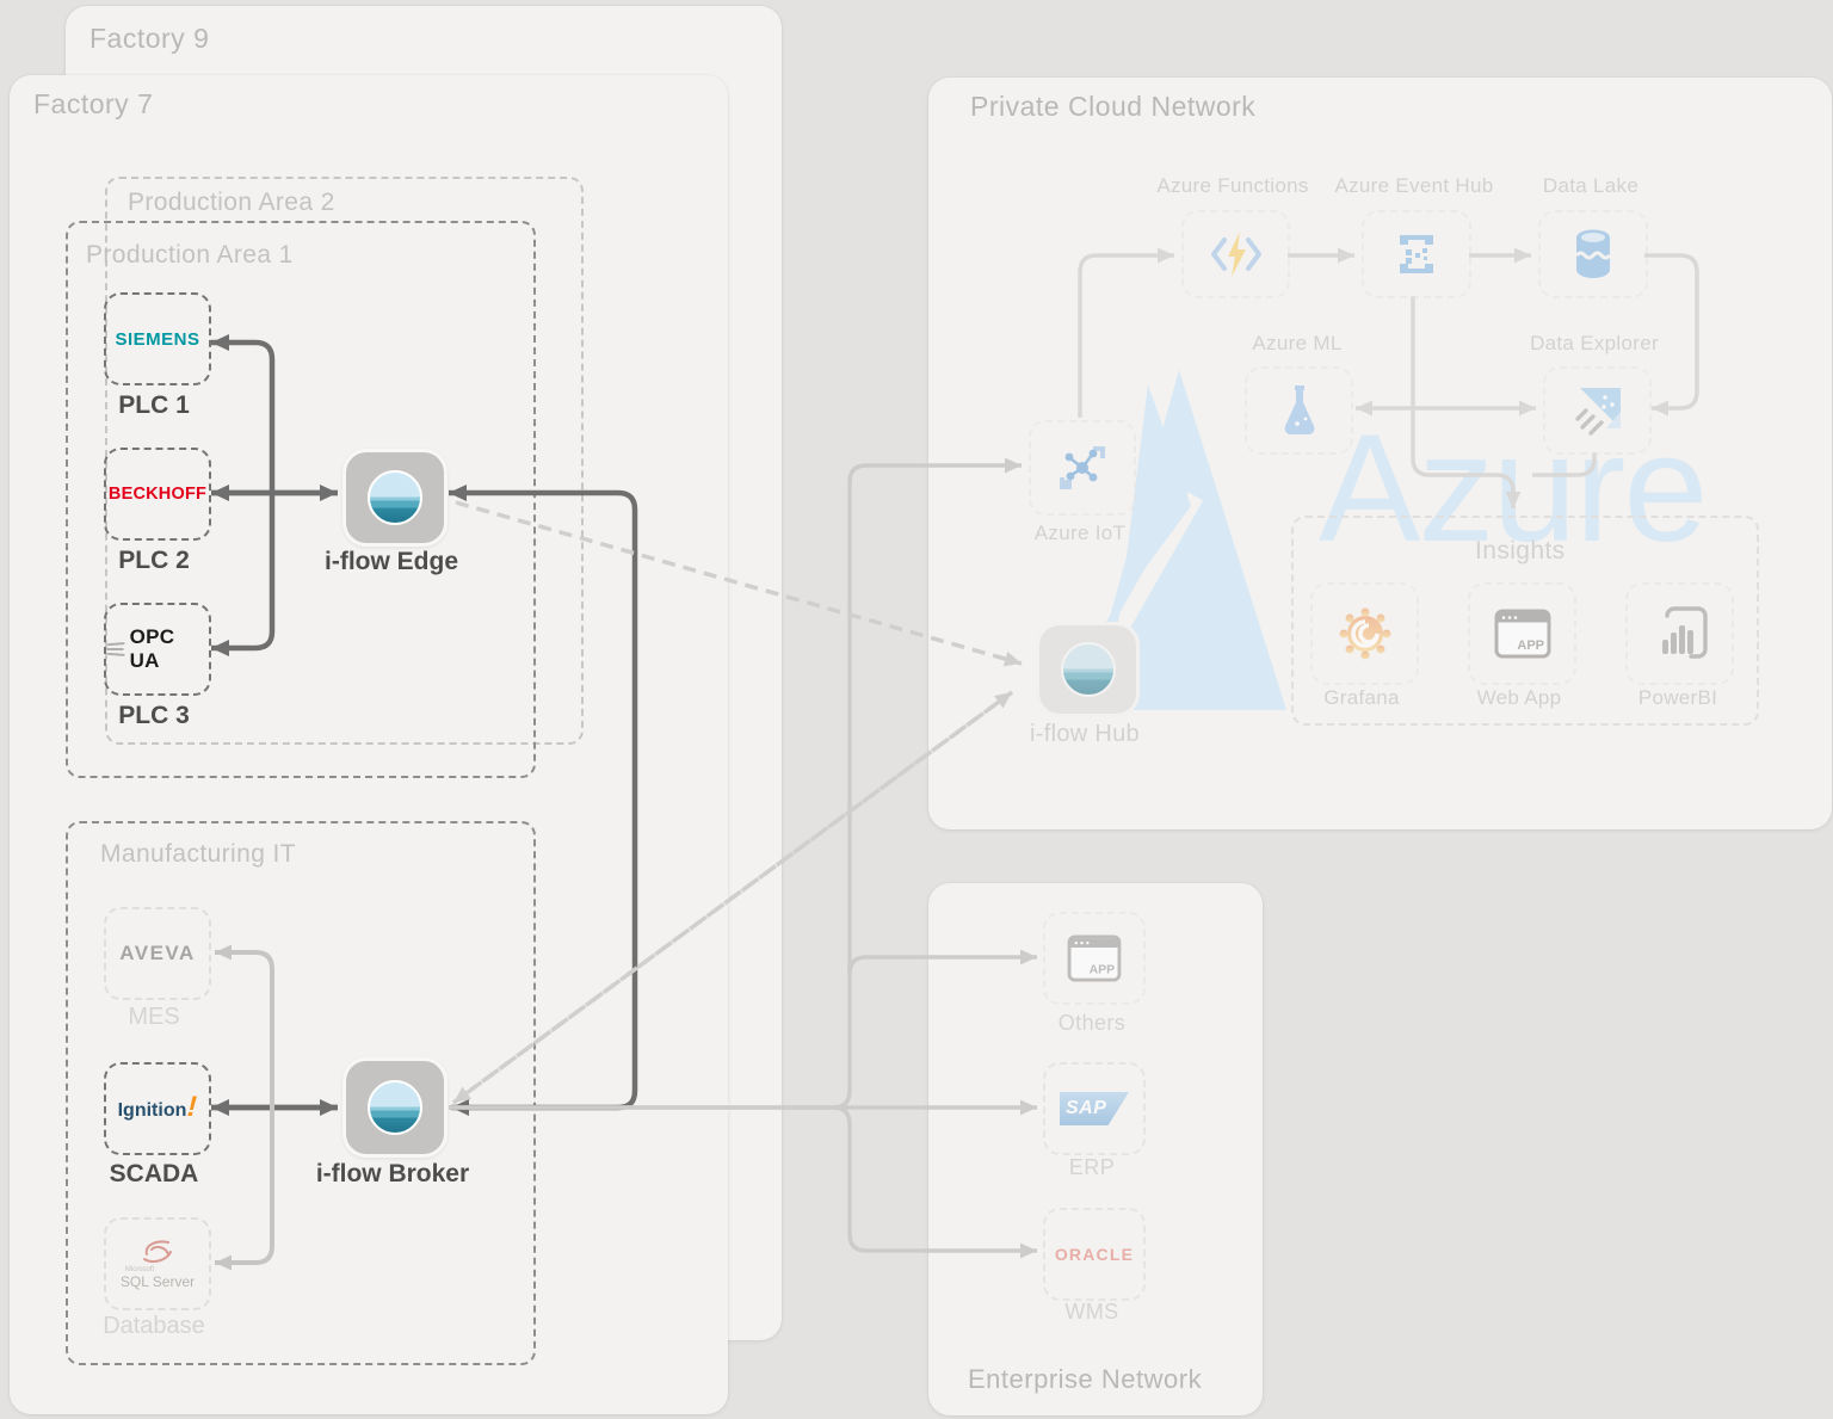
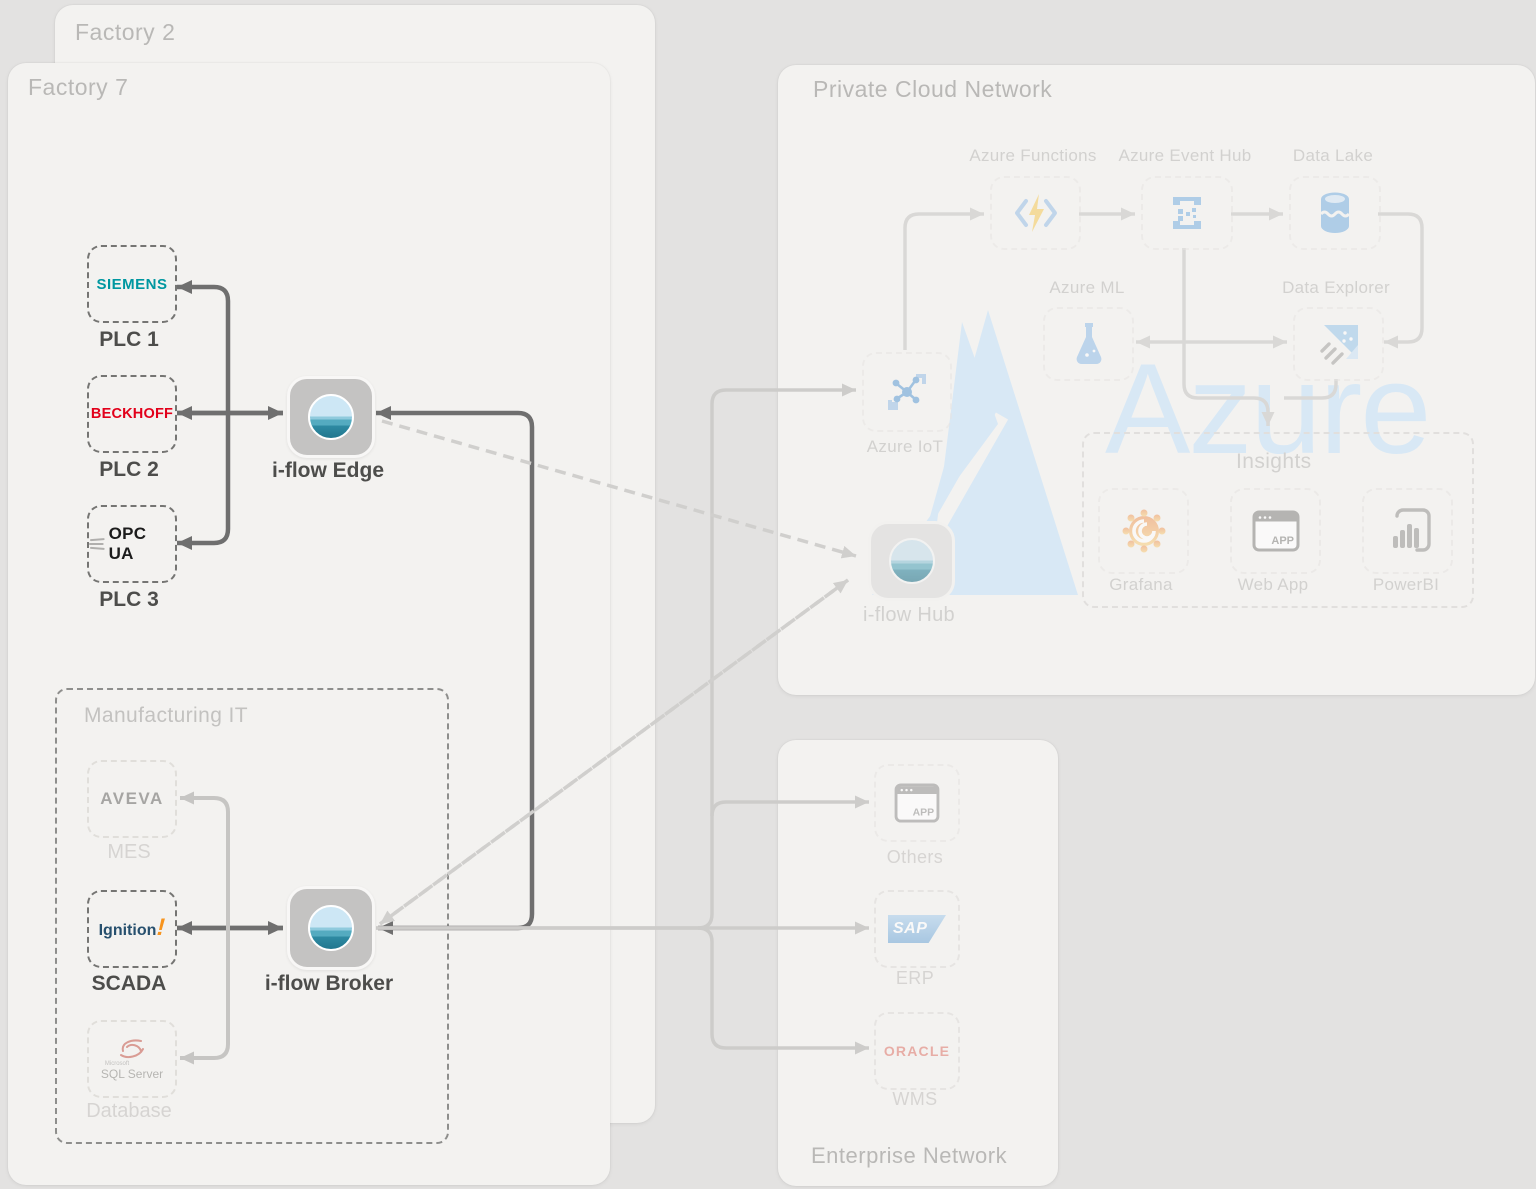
- Factory 9
+ Factory 2
  Factory 7
  Private Cloud Network
  Enterprise Network
  Azure
- Production Area 2
- Production Area 1
  Manufacturing IT
  Insights
  SIEMENS
  PLC 1
  BECKHOFF
  PLC 2
  OPC UA
  PLC 3
  i-flow Edge
  AVEVA
  MES
  Ignition
  SCADA
  SQL Server
  Database
  i-flow Broker
  Azure Functions
  Azure Event Hub
  Data Lake
  Azure ML
  Data Explorer
  Azure IoT
  i-flow Hub
  Grafana
  APP
  Web App
  PowerBI
  APP
  Others
  SAP
  ERP
  ORACLE
  WMS
